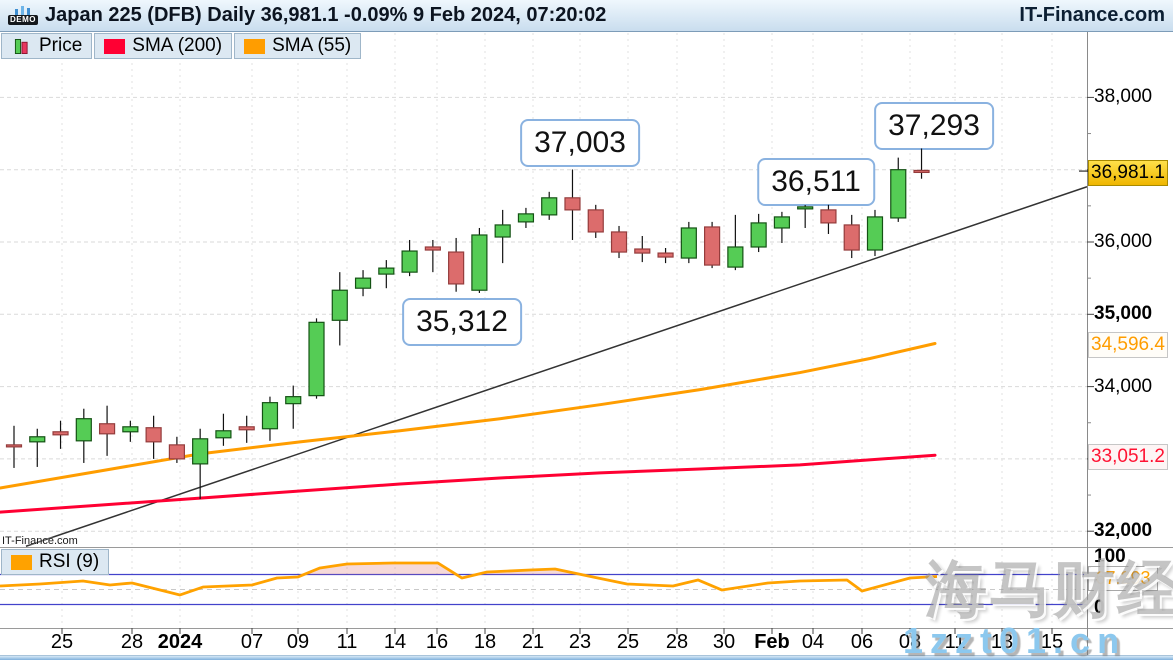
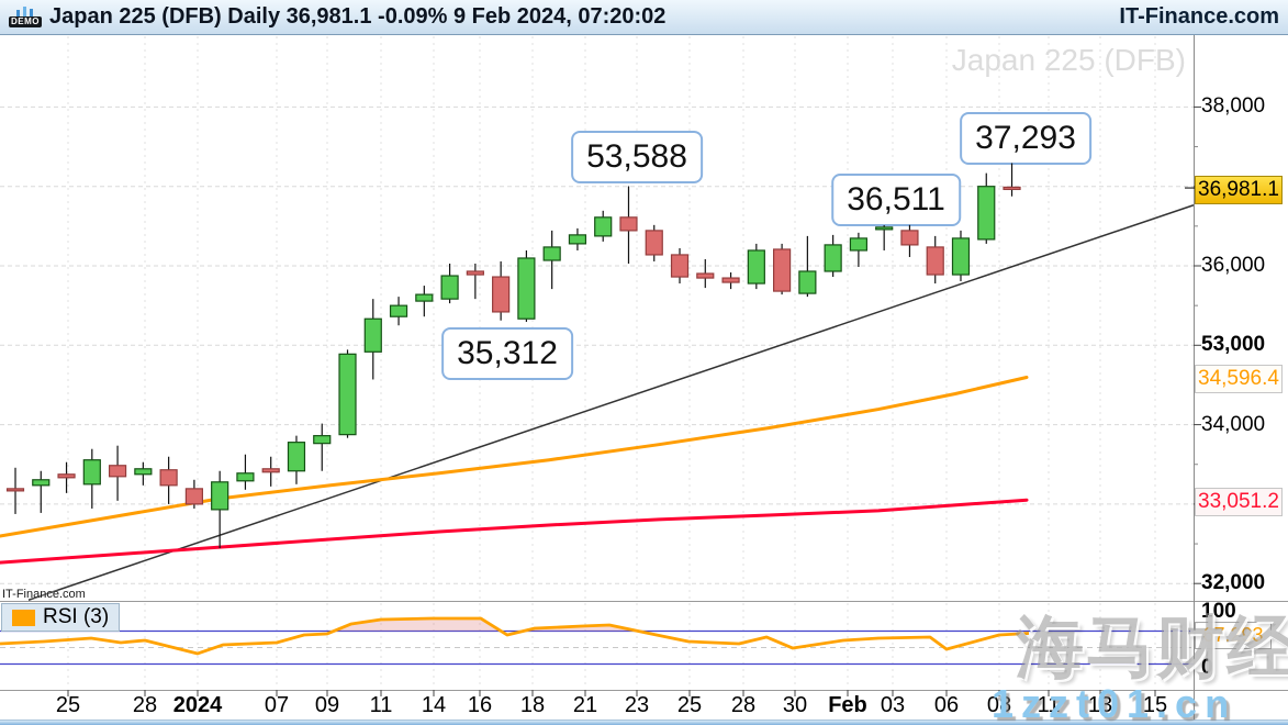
  DEMO
  Japan 225 (DFB) Daily 36,981.1 -0.09% 9 Feb 2024, 07:20:02
  IT-Finance.com
- Price
- SMA (200)
- SMA (55)
- RSI (9)
+ RSI (3)
+ Japan 225 (DFB)
  IT-Finance.com
  海马财经
  1zzt01.cn
- 37,003
+ 53,588
  37,293
  36,511
  35,312
  38,000
  36,000
- 35,000
+ 53,000
  34,000
  32,000
  36,981.1
  34,596.4
  33,051.2
  100
  67.293
  0
  25
  28
  2024
  07
  09
  11
  14
  16
  18
  21
  23
  25
  28
  30
  Feb
- 04
+ 03
  06
  08
  11
  13
  15
